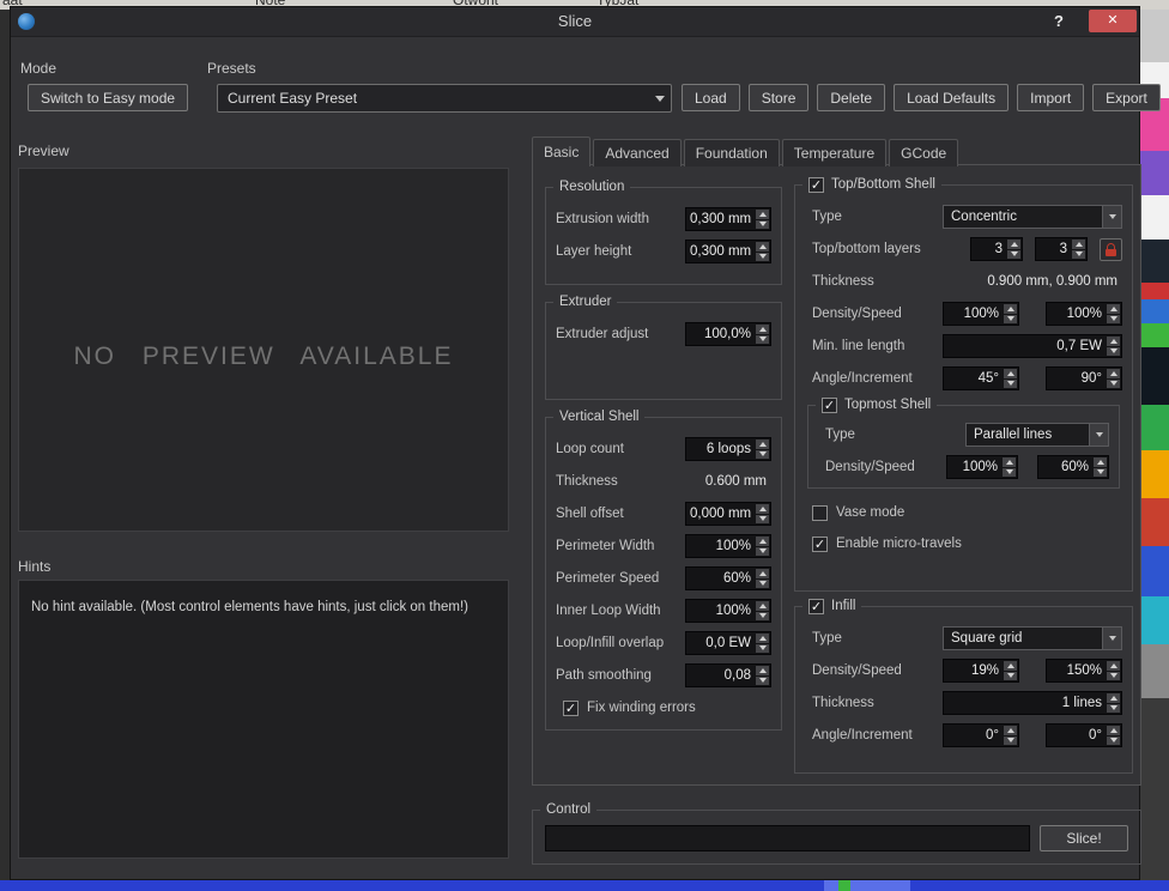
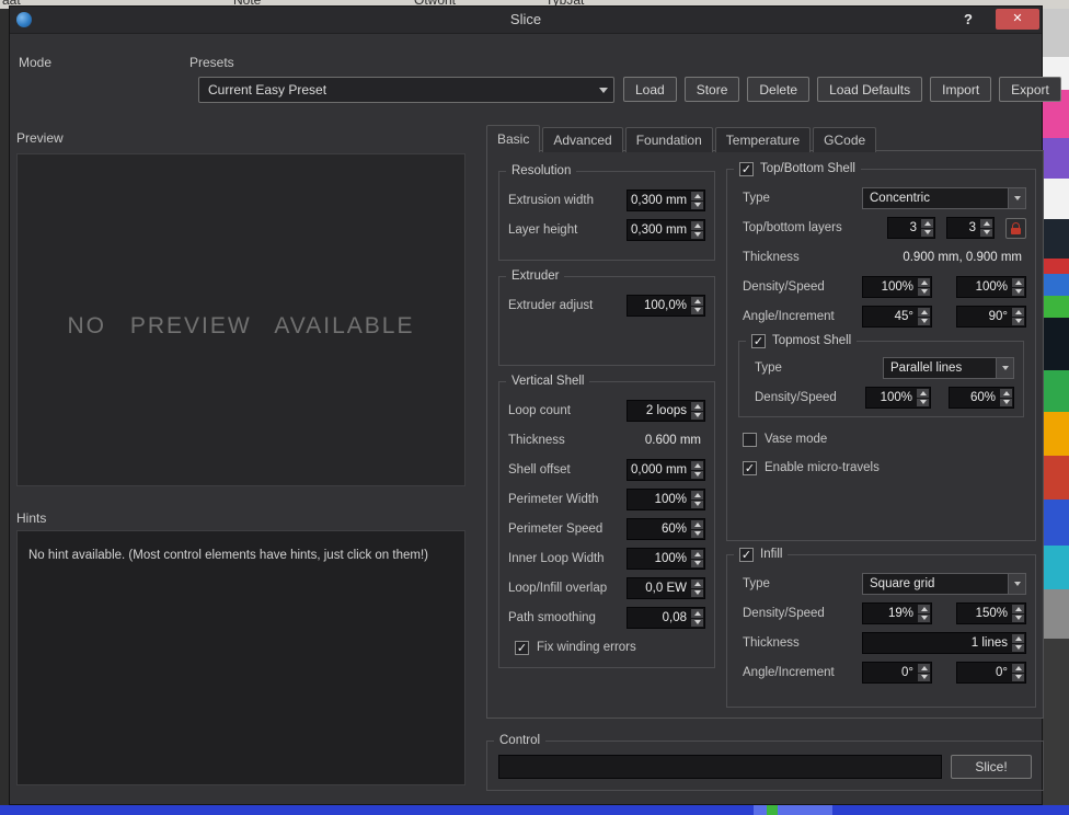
  aat
  Note
  Otwont
  TybJat
  Slice
  ?
  ✕
  Mode
- Switch to Easy mode
  Presets
  Current Easy Preset
  Load
  Store
  Delete
  Load Defaults
  Import
  Export
  Preview
  NO PREVIEW AVAILABLE
  Hints
  No hint available. (Most control elements have hints, just click on them!)
  Basic
  Advanced
  Foundation
  Temperature
  GCode
  Resolution
  Extrusion width
  0,300 mm
  Layer height
  0,300 mm
  Extruder
  Extruder adjust
  100,0%
  Vertical Shell
  Loop count
- 6 loops
+ 2 loops
  Thickness
  0.600 mm
  Shell offset
  0,000 mm
  Perimeter Width
  100%
  Perimeter Speed
  60%
  Inner Loop Width
  100%
  Loop/Infill overlap
  0,0 EW
  Path smoothing
  0,08
  ✓
  Fix winding errors
  ✓
  Top/Bottom Shell
  Type
  Concentric
  Top/bottom layers
  3
  3
  Thickness
  0.900 mm, 0.900 mm
  Density/Speed
  100%
  100%
- Min. line length
- 0,7 EW
  Angle/Increment
  45°
  90°
  ✓
  Topmost Shell
  Type
  Parallel lines
  Density/Speed
  100%
  60%
  Vase mode
  ✓
  Enable micro-travels
  ✓
  Infill
  Type
  Square grid
  Density/Speed
  19%
  150%
  Thickness
  1 lines
  Angle/Increment
  0°
  0°
  Control
  Slice!
